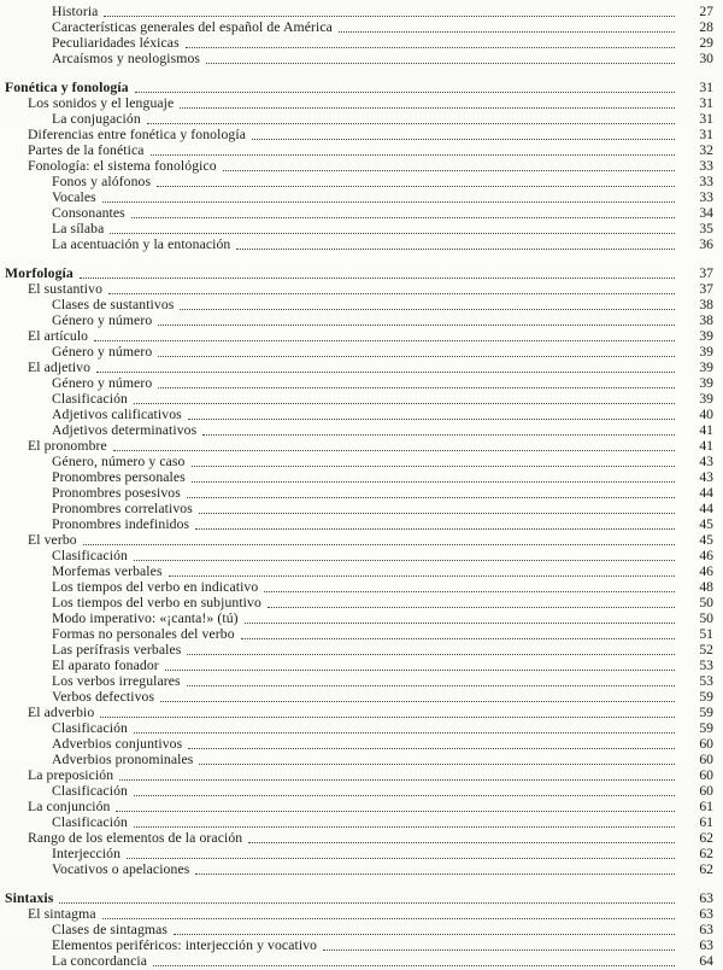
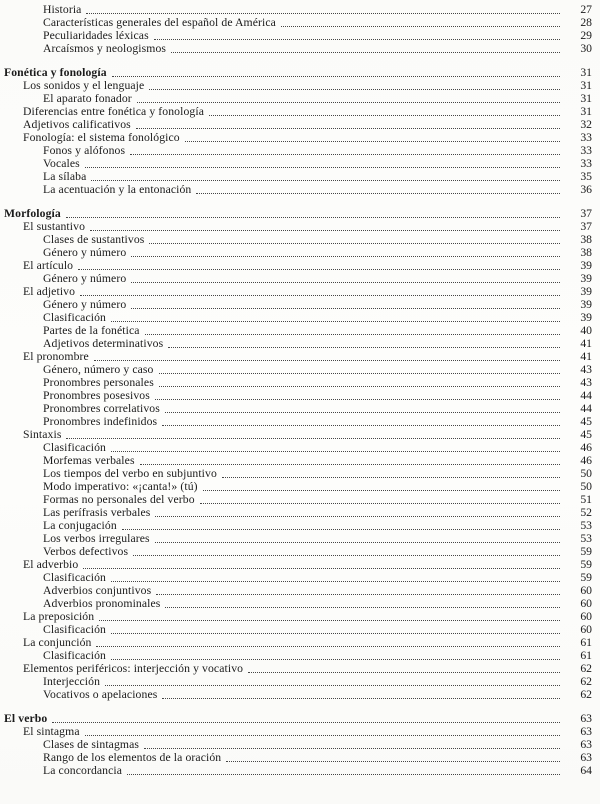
  Historia
  27
  Características generales del español de América
  28
  Peculiaridades léxicas
  29
  Arcaísmos y neologismos
  30
  Fonética y fonología
  31
  Los sonidos y el lenguaje
  31
- La conjugación
+ El aparato fonador
  31
  Diferencias entre fonética y fonología
  31
- Partes de la fonética
+ Adjetivos calificativos
  32
  Fonología: el sistema fonológico
  33
  Fonos y alófonos
  33
  Vocales
  33
- Consonantes
- 34
  La sílaba
  35
  La acentuación y la entonación
  36
  Morfología
  37
  El sustantivo
  37
  Clases de sustantivos
  38
  Género y número
  38
  El artículo
  39
  Género y número
  39
  El adjetivo
  39
  Género y número
  39
  Clasificación
  39
- Adjetivos calificativos
+ Partes de la fonética
  40
  Adjetivos determinativos
  41
  El pronombre
  41
  Género, número y caso
  43
  Pronombres personales
  43
  Pronombres posesivos
  44
  Pronombres correlativos
  44
  Pronombres indefinidos
  45
- El verbo
+ Sintaxis
  45
  Clasificación
  46
  Morfemas verbales
  46
- Los tiempos del verbo en indicativo
- 48
  Los tiempos del verbo en subjuntivo
  50
  Modo imperativo: «¡canta!» (tú)
  50
  Formas no personales del verbo
  51
  Las perífrasis verbales
  52
- El aparato fonador
+ La conjugación
  53
  Los verbos irregulares
  53
  Verbos defectivos
  59
  El adverbio
  59
  Clasificación
  59
  Adverbios conjuntivos
  60
  Adverbios pronominales
  60
  La preposición
  60
  Clasificación
  60
  La conjunción
  61
  Clasificación
  61
- Rango de los elementos de la oración
+ Elementos periféricos: interjección y vocativo
  62
  Interjección
  62
  Vocativos o apelaciones
  62
- Sintaxis
+ El verbo
  63
  El sintagma
  63
  Clases de sintagmas
  63
- Elementos periféricos: interjección y vocativo
+ Rango de los elementos de la oración
  63
  La concordancia
  64
